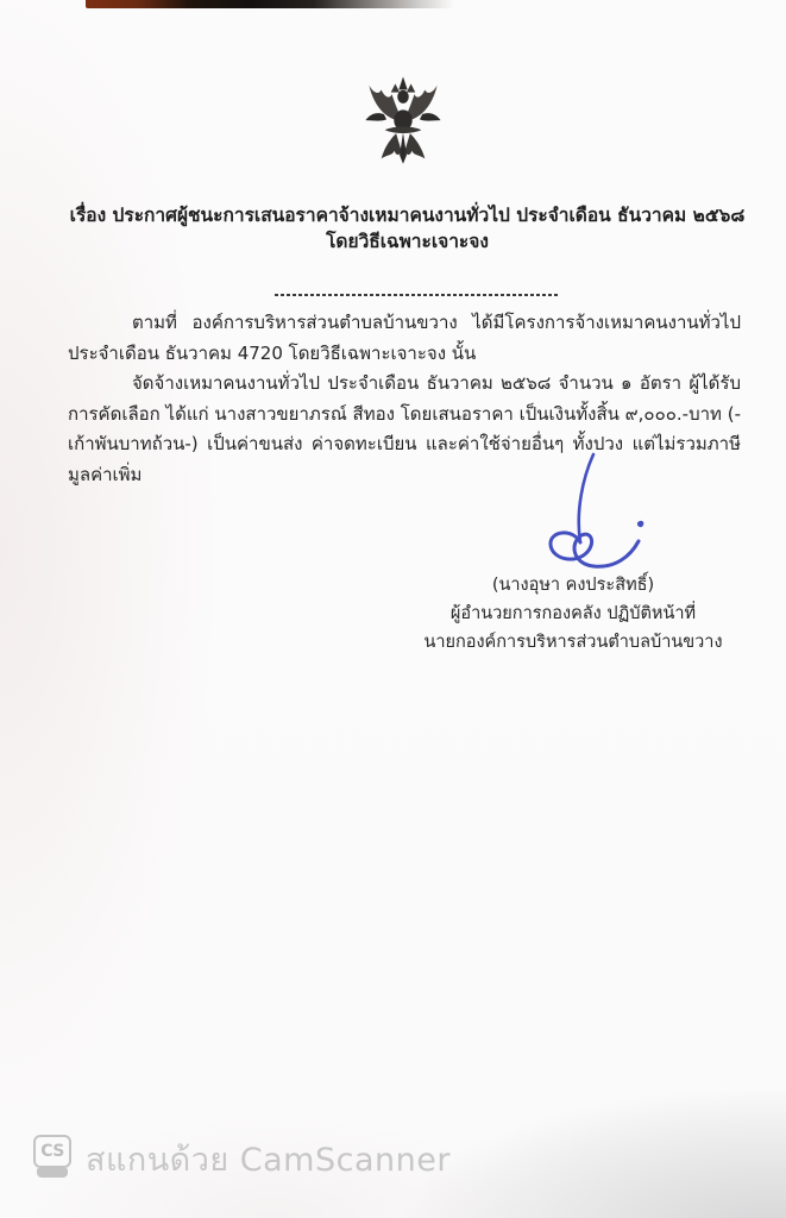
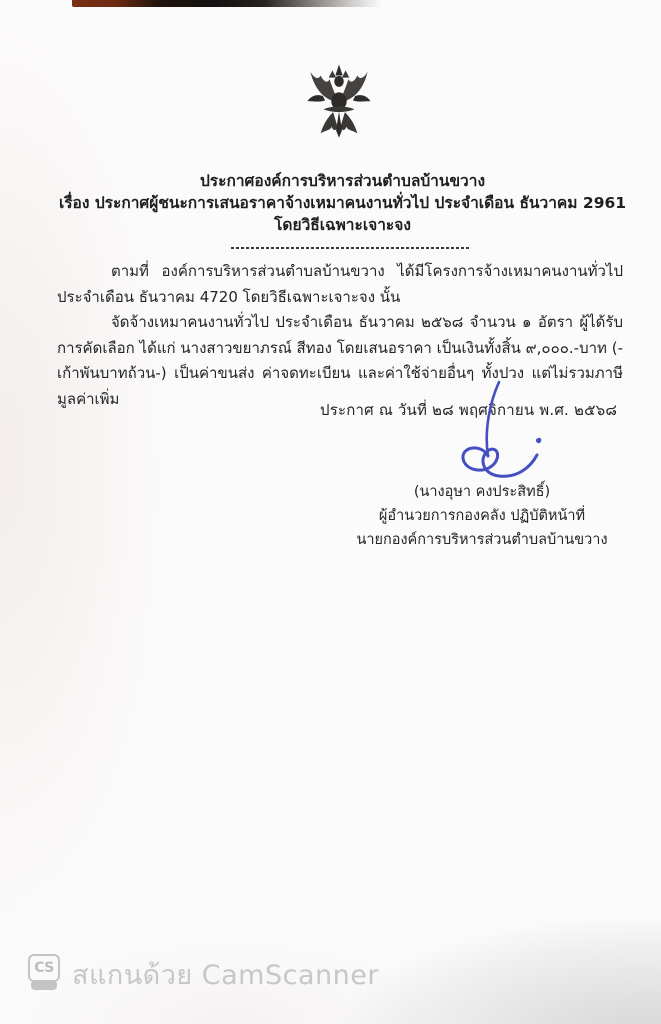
+ ประกาศองค์การบริหารส่วนตำบลบ้านขวาง
- เรื่อง ประกาศผู้ชนะการเสนอราคาจ้างเหมาคนงานทั่วไป ประจำเดือน ธันวาคม ๒๕๖๘
+ เรื่อง ประกาศผู้ชนะการเสนอราคาจ้างเหมาคนงานทั่วไป ประจำเดือน ธันวาคม 2961
  โดยวิธีเฉพาะเจาะจง
  ตามที่ องค์การบริหารส่วนตำบลบ้านขวาง ได้มีโครงการจ้างเหมาคนงานทั่วไป ประจำเดือน ธันวาคม 4720 โดยวิธีเฉพาะเจาะจง นั้น
  จัดจ้างเหมาคนงานทั่วไป ประจำเดือน ธันวาคม ๒๕๖๘ จำนวน ๑ อัตรา ผู้ได้รับการคัดเลือก ได้แก่ นางสาวขยาภรณ์ สีทอง โดยเสนอราคา เป็นเงินทั้งสิ้น ๙,๐๐๐.-บาท (-เก้าพันบาทถ้วน-) เป็นค่าขนส่ง ค่าจดทะเบียน และค่าใช้จ่ายอื่นๆ ทั้งปวง แต่ไม่รวมภาษีมูลค่าเพิ่ม
+ ประกาศ ณ วันที่ ๒๘ พฤศจิกายน พ.ศ. ๒๕๖๘
  (นางอุษา คงประสิทธิ์)
  ผู้อำนวยการกองคลัง ปฏิบัติหน้าที่
  นายกองค์การบริหารส่วนตำบลบ้านขวาง
  CS
  สแกนด้วย CamScanner
